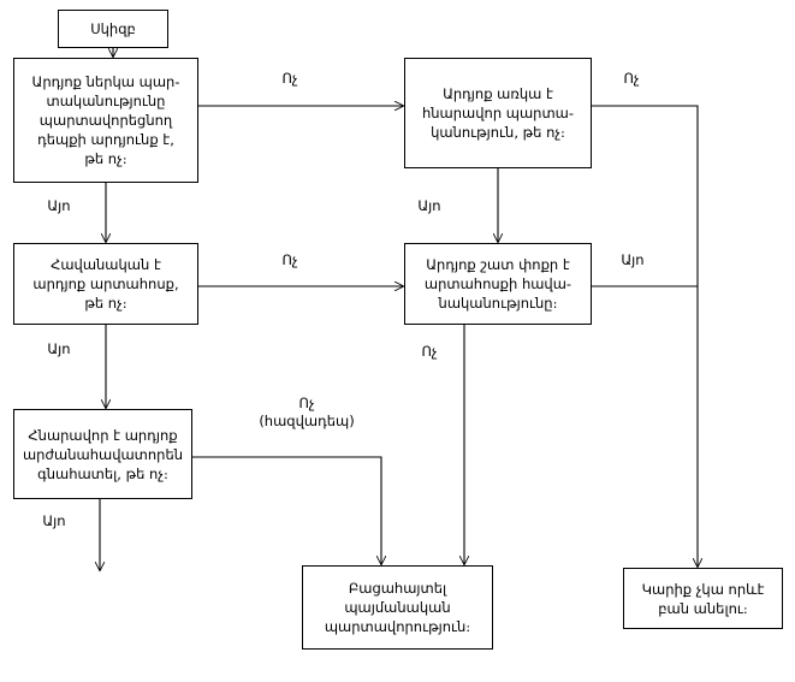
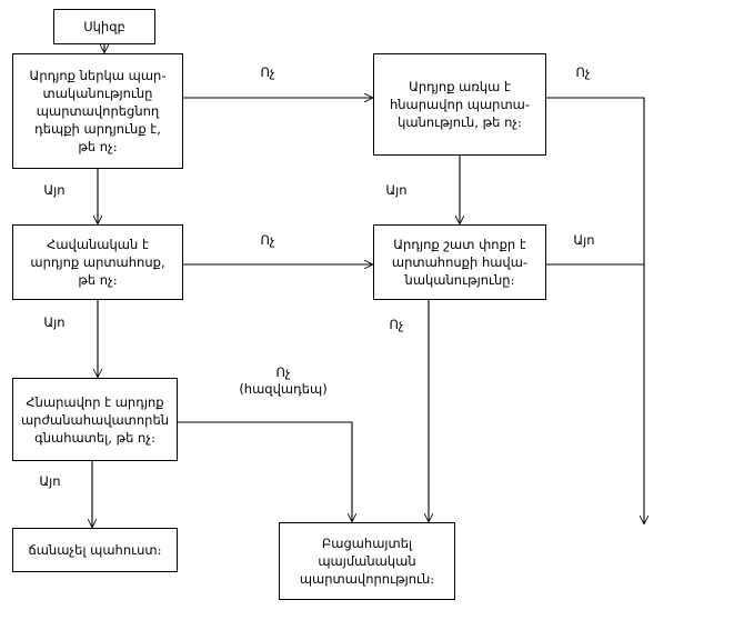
  Սկիզբ
  Արդյոք ներկա պար-
  տականությունը
  պարտավորեցնող
  դեպքի արդյունք է,
  թե ոչ։
  Արդյոք առկա է
  հնարավոր պարտա-
  կանություն, թե ոչ։
  Հավանական է
  արդյոք արտահոսք,
  թե ոչ։
  Արդյոք շատ փոքր է
  արտահոսքի հավա-
  նականությունը։
  Հնարավոր է արդյոք
  արժանահավատորեն
  գնահատել, թե ոչ։
+ ճանաչել պահուստ։
  Բացահայտել
  պայմանական
  պարտավորություն։
- Կարիք չկա որևէ
- բան անելու։
  Ոչ
  Այո
  Ոչ
  Այո
  Ոչ
  Այո
  Այո
  Ոչ
  Ոչ
  (հազվադեպ)
  Այո
